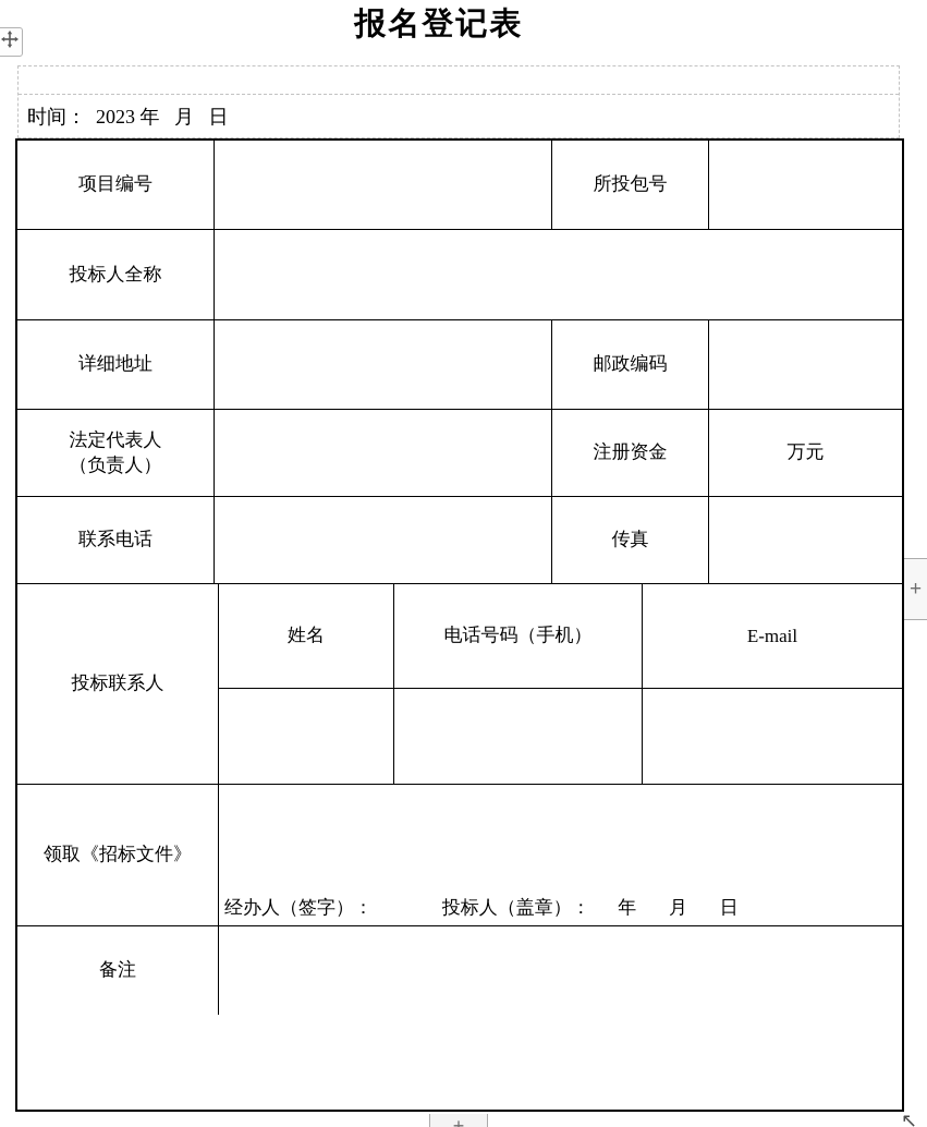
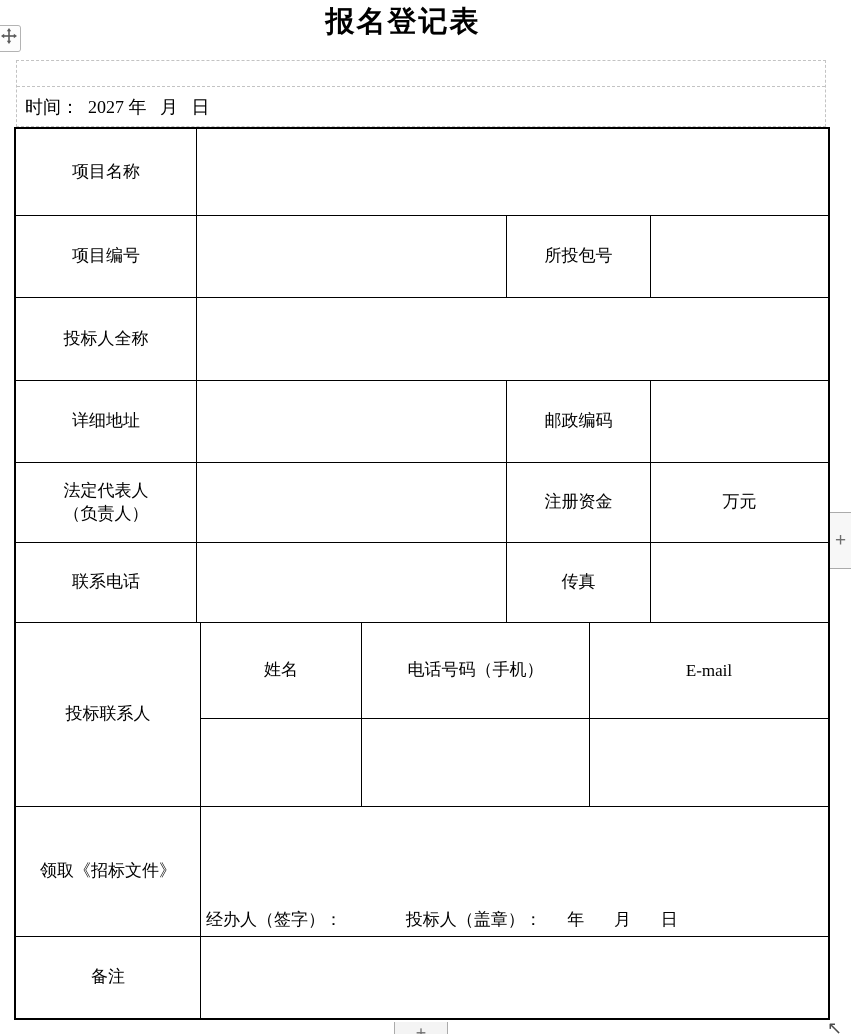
  报名登记表
- 时间： 2023 年 月 日
+ 时间： 2027 年 月 日
+ 项目名称
  项目编号
  所投包号
  投标人全称
  详细地址
  邮政编码
  法定代表人
  （负责人）
  注册资金
  万元
  联系电话
  传真
  投标联系人
  姓名
  电话号码（手机）
  E-mail
  领取《招标文件》
  经办人（签字）： 投标人（盖章）： 年 月 日
  备注
  +
  +
  ↖
